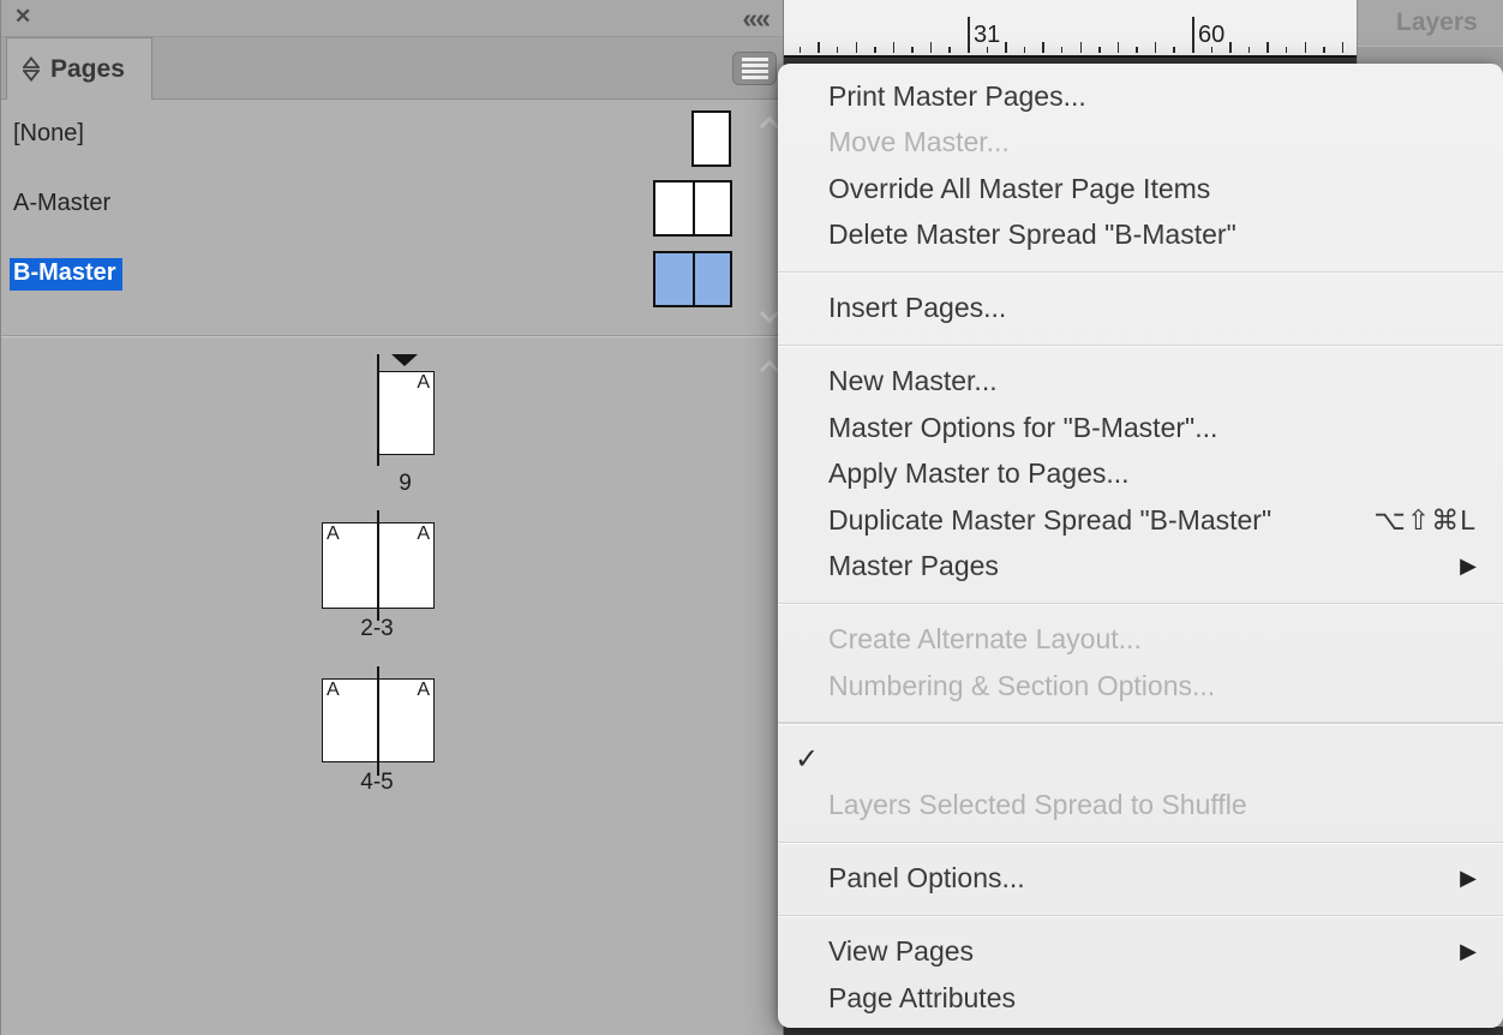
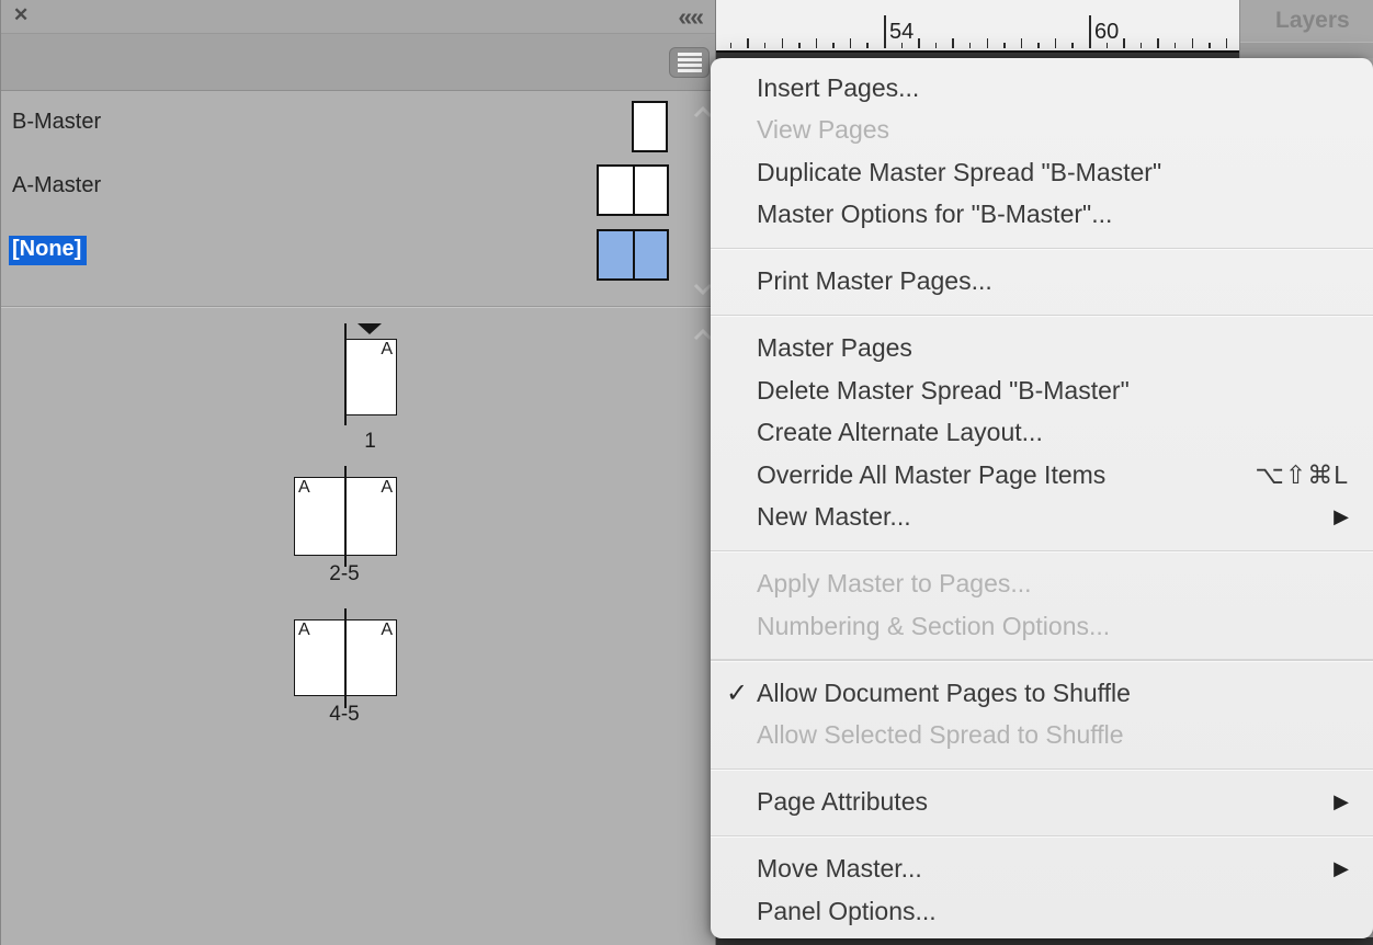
- 31
+ 54
  60
  Layers
  ✕
  ««
- Pages
- [None]
+ B-Master
  A-Master
- B-Master
+ [None]
  A
- 9
+ 1
  A
  A
- 2-3
+ 2-5
  A
  A
  4-5
- Print Master Pages...
+ Insert Pages...
- Move Master...
+ View Pages
- Override All Master Page Items
+ Duplicate Master Spread "B-Master"
- Delete Master Spread "B-Master"
+ Master Options for "B-Master"...
- Insert Pages...
+ Print Master Pages...
- New Master...
+ Master Pages
- Master Options for "B-Master"...
+ Delete Master Spread "B-Master"
- Apply Master to Pages...
+ Create Alternate Layout...
- Duplicate Master Spread "B-Master"
+ Override All Master Page Items
  ⌥⇧⌘L
- Master Pages
+ New Master...
  ▶
- Create Alternate Layout...
+ Apply Master to Pages...
  Numbering & Section Options...
  ✓
+ Allow Document Pages to Shuffle
- Layers Selected Spread to Shuffle
+ Allow Selected Spread to Shuffle
- Panel Options...
+ Page Attributes
  ▶
- View Pages
+ Move Master...
  ▶
- Page Attributes
+ Panel Options...
